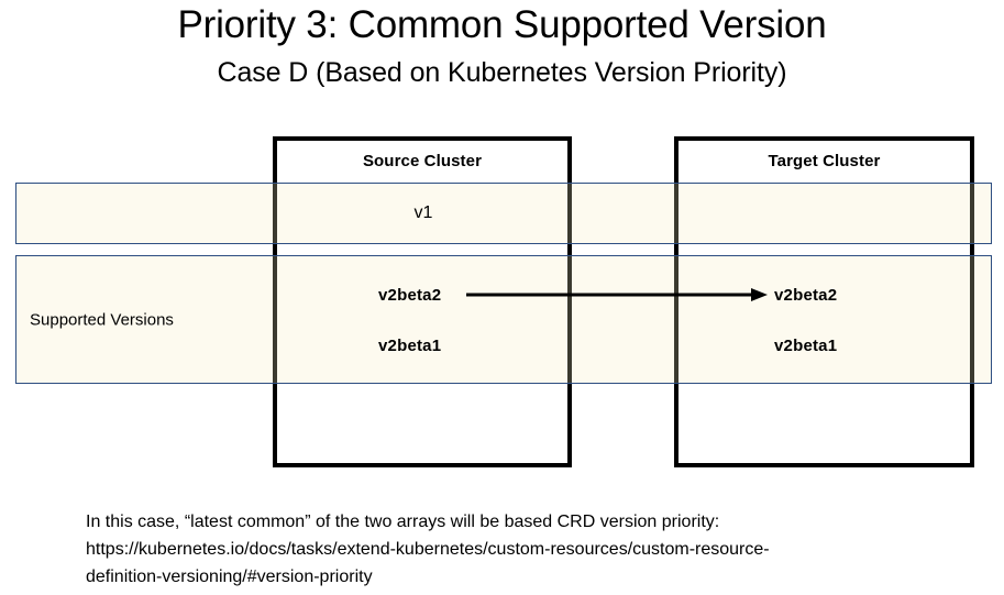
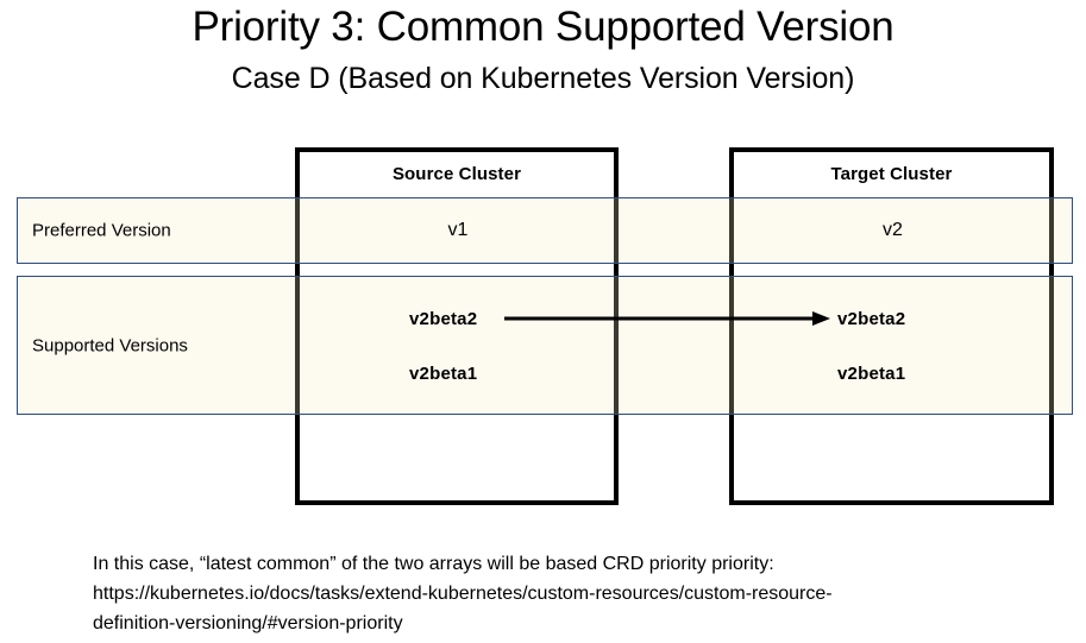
  Priority 3: Common Supported Version
- Case D (Based on Kubernetes Version Priority)
+ Case D (Based on Kubernetes Version Version)
  Source Cluster
  Target Cluster
+ Preferred Version
  v1
+ v2
  Supported Versions
  v2beta2
  v2beta1
  v2beta2
  v2beta1
- In this case, “latest common” of the two arrays will be based CRD version priority:
+ In this case, “latest common” of the two arrays will be based CRD priority priority:
  https://kubernetes.io/docs/tasks/extend-kubernetes/custom-resources/custom-resource-
  definition-versioning/#version-priority
